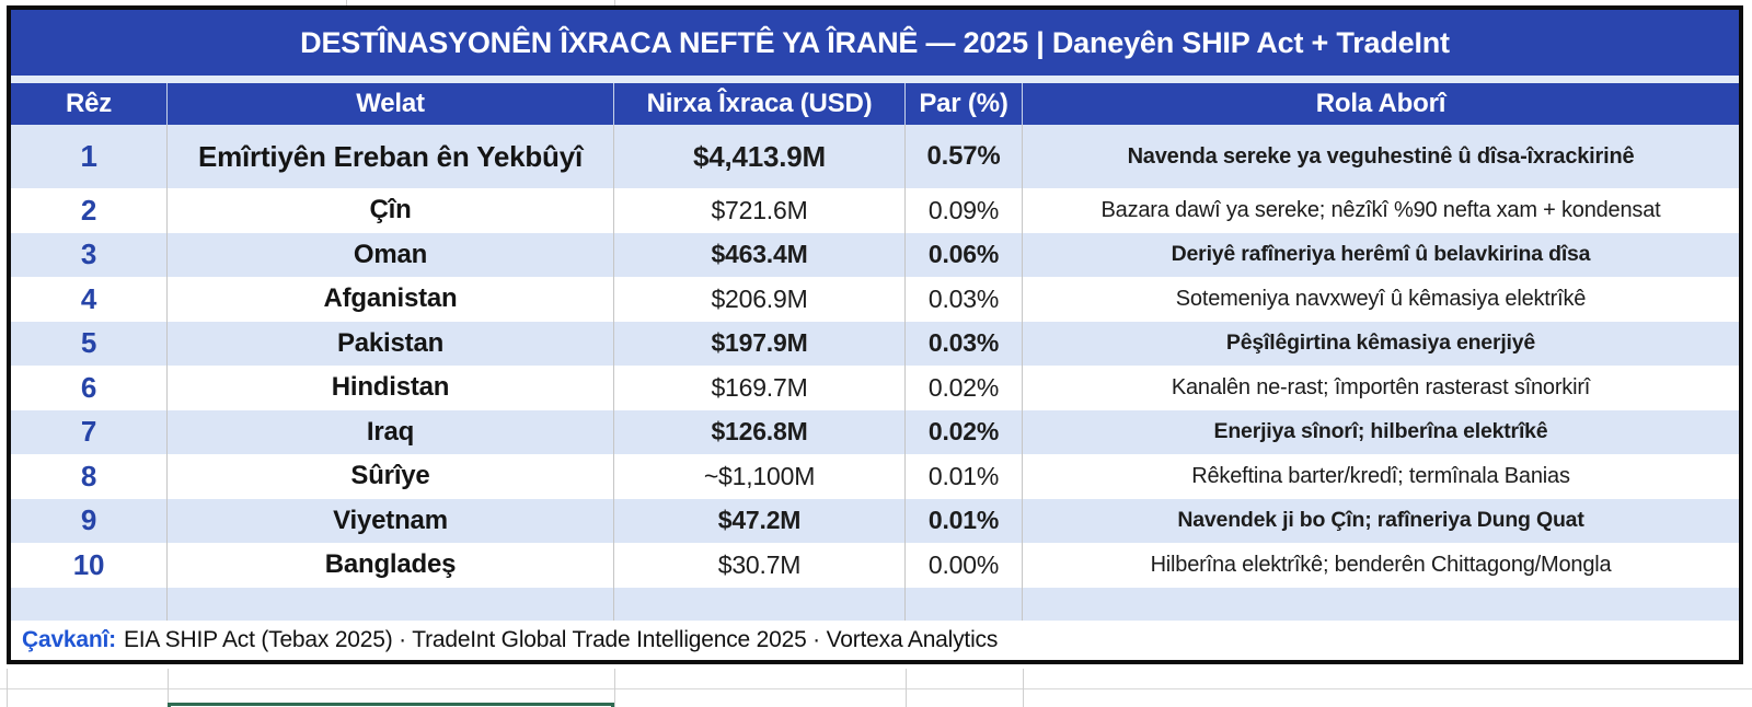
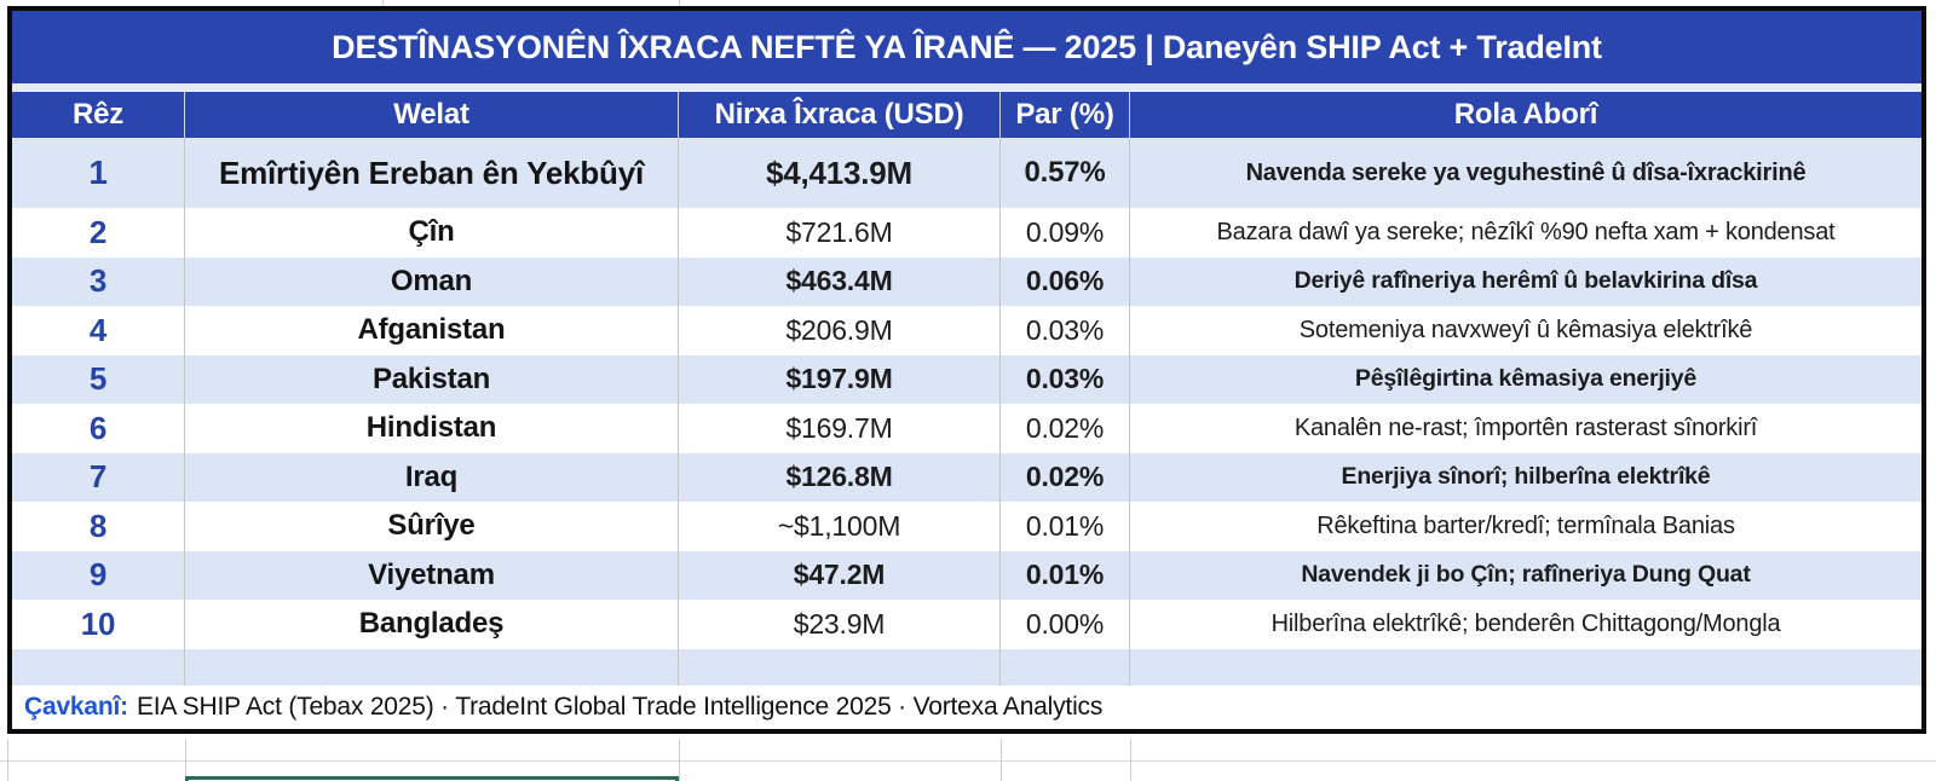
  DESTÎNASYONÊN ÎXRACA NEFTÊ YA ÎRANÊ — 2025 | Daneyên SHIP Act + TradeInt
  Rêz
  Welat
  Nirxa Îxraca (USD)
  Par (%)
  Rola Aborî
  1
  Emîrtiyên Ereban ên Yekbûyî
  $4,413.9M
  0.57%
  Navenda sereke ya veguhestinê û dîsa-îxrackirinê
  2
  Çîn
  $721.6M
  0.09%
  Bazara dawî ya sereke; nêzîkî %90 nefta xam + kondensat
  3
  Oman
  $463.4M
  0.06%
  Deriyê rafîneriya herêmî û belavkirina dîsa
  4
  Afganistan
  $206.9M
  0.03%
  Sotemeniya navxweyî û kêmasiya elektrîkê
  5
  Pakistan
  $197.9M
  0.03%
  Pêşîlêgirtina kêmasiya enerjiyê
  6
  Hindistan
  $169.7M
  0.02%
  Kanalên ne-rast; împortên rasterast sînorkirî
  7
  Iraq
  $126.8M
  0.02%
  Enerjiya sînorî; hilberîna elektrîkê
  8
  Sûrîye
  ~$1,100M
  0.01%
  Rêkeftina barter/kredî; termînala Banias
  9
  Viyetnam
  $47.2M
  0.01%
  Navendek ji bo Çîn; rafîneriya Dung Quat
  10
  Bangladeş
- $30.7M
+ $23.9M
  0.00%
  Hilberîna elektrîkê; benderên Chittagong/Mongla
  Çavkanî:
  EIA SHIP Act (Tebax 2025) · TradeInt Global Trade Intelligence 2025 · Vortexa Analytics
